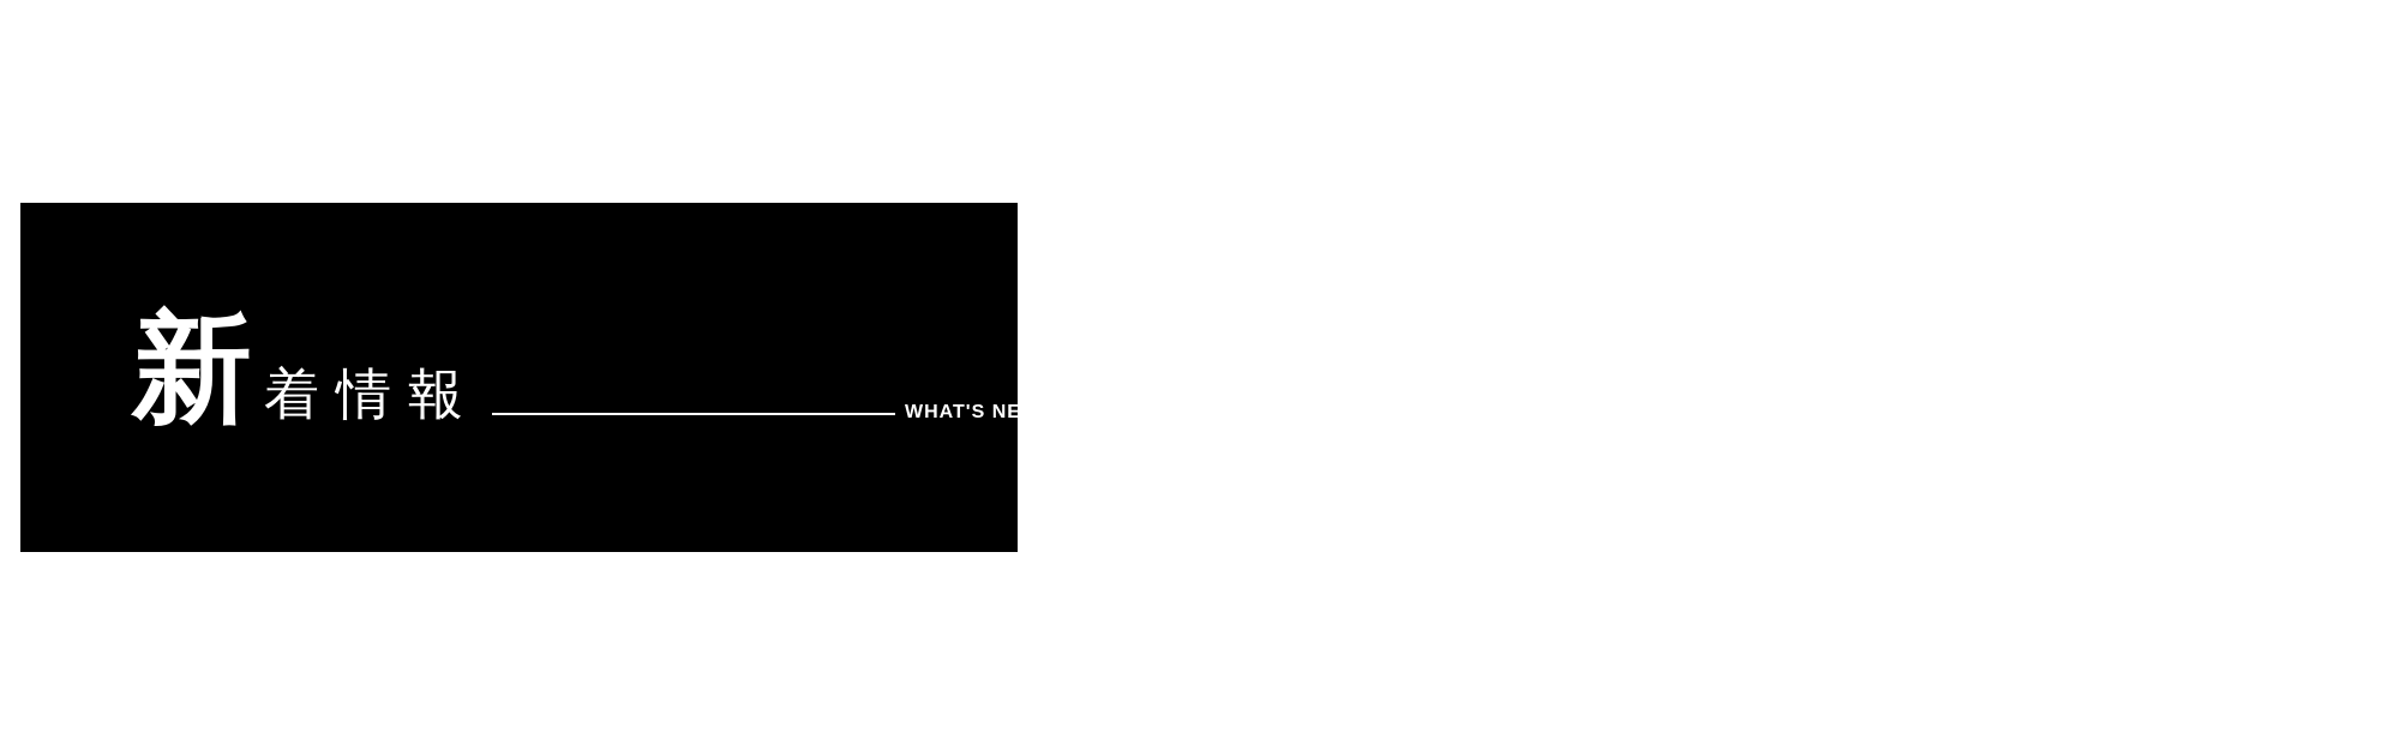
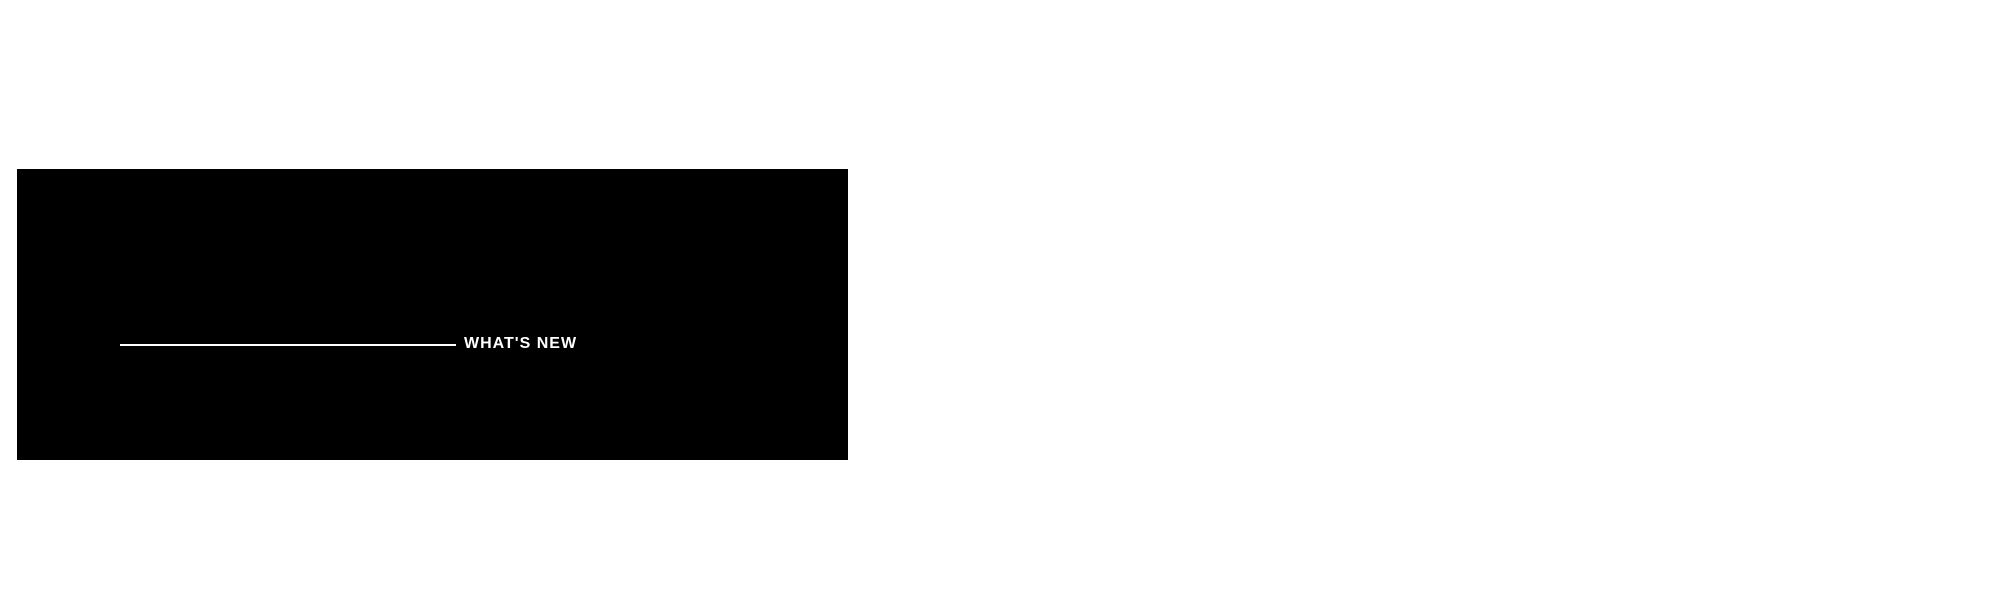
- 新
- 着情報
  WHAT'S NEW
